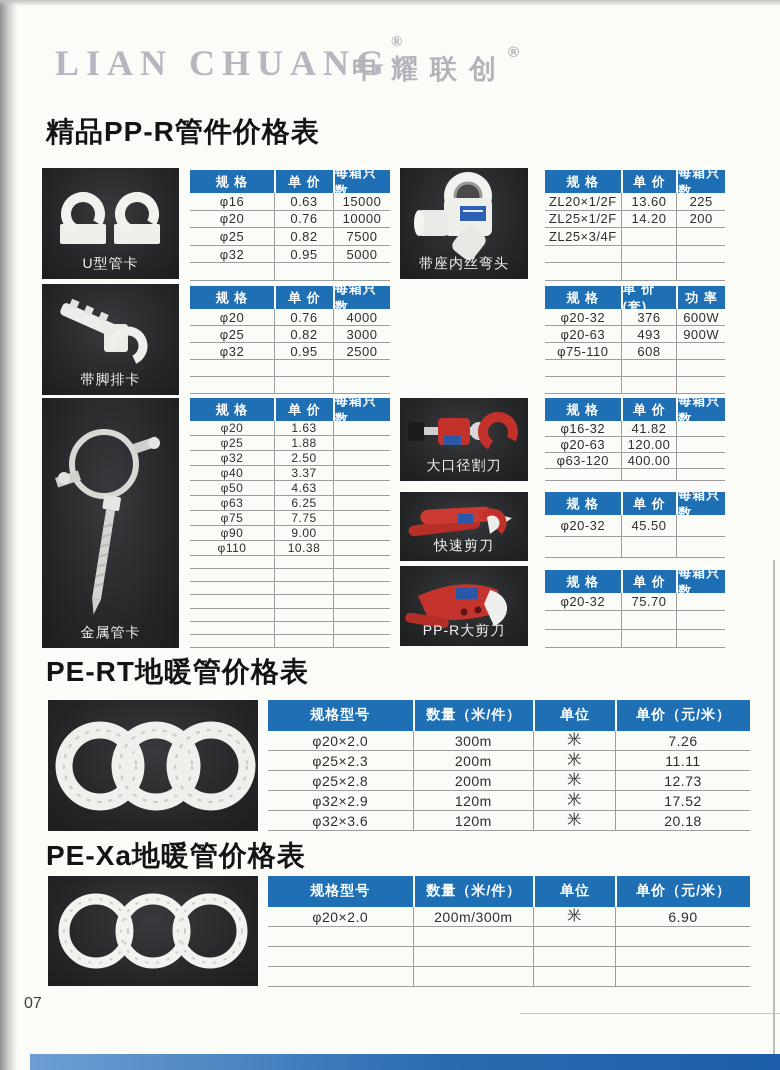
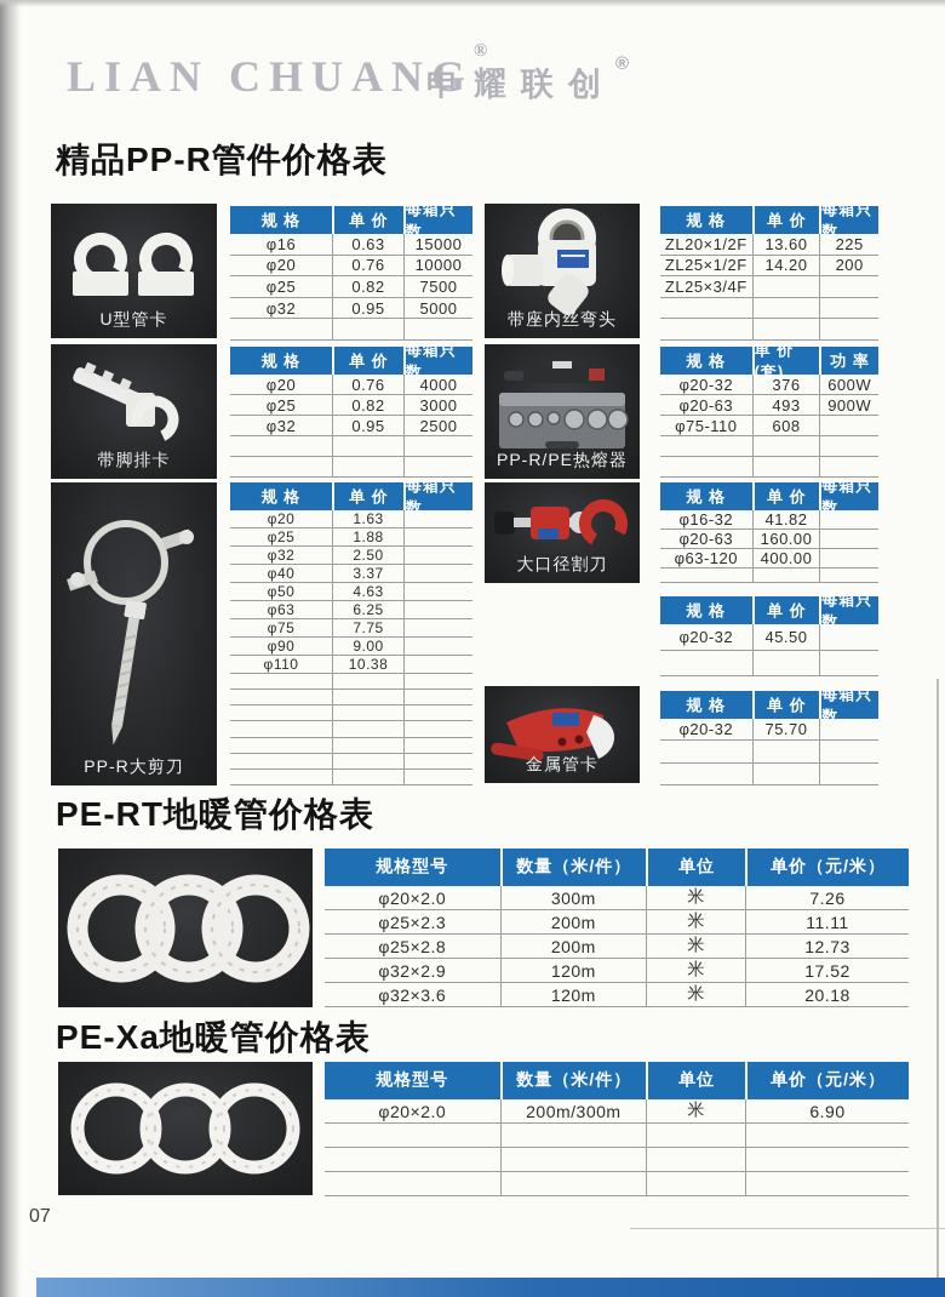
  LIAN CHUANG®
  申耀联创®
  精品PP-R管件价格表
  PE-RT地暖管价格表
  PE-Xa地暖管价格表
  U型管卡
  带脚排卡
- 金属管卡
+ PP-R大剪刀
  带座内丝弯头
+ PP-R/PE热熔器
  大口径割刀
- 快速剪刀
- PP-R大剪刀
+ 金属管卡
  规 格
  单 价
  每箱只数
  φ16
  0.63
  15000
  φ20
  0.76
  10000
  φ25
  0.82
  7500
  φ32
  0.95
  5000
  规 格
  单 价
  每箱只数
  φ20
  0.76
  4000
  φ25
  0.82
  3000
  φ32
  0.95
  2500
  规 格
  单 价
  每箱只数
  φ20
  1.63
  φ25
  1.88
  φ32
  2.50
  φ40
  3.37
  φ50
  4.63
  φ63
  6.25
  φ75
  7.75
  φ90
  9.00
  φ110
  10.38
  规 格
  单 价
  每箱只数
  ZL20×1/2F
  13.60
  225
  ZL25×1/2F
  14.20
  200
  ZL25×3/4F
  规 格
  单 价(套)
  功 率
  φ20-32
  376
  600W
  φ20-63
  493
  900W
  φ75-110
  608
  规 格
  单 价
  每箱只数
  φ16-32
  41.82
  φ20-63
- 120.00
+ 160.00
  φ63-120
  400.00
  规 格
  单 价
  每箱只数
  φ20-32
  45.50
  规 格
  单 价
  每箱只数
  φ20-32
  75.70
  规格型号
  数量（米/件）
  单位
  单价（元/米）
  φ20×2.0
  300m
  米
  7.26
  φ25×2.3
  200m
  米
  11.11
  φ25×2.8
  200m
  米
  12.73
  φ32×2.9
  120m
  米
  17.52
  φ32×3.6
  120m
  米
  20.18
  规格型号
  数量（米/件）
  单位
  单价（元/米）
  φ20×2.0
  200m/300m
  米
  6.90
  07
